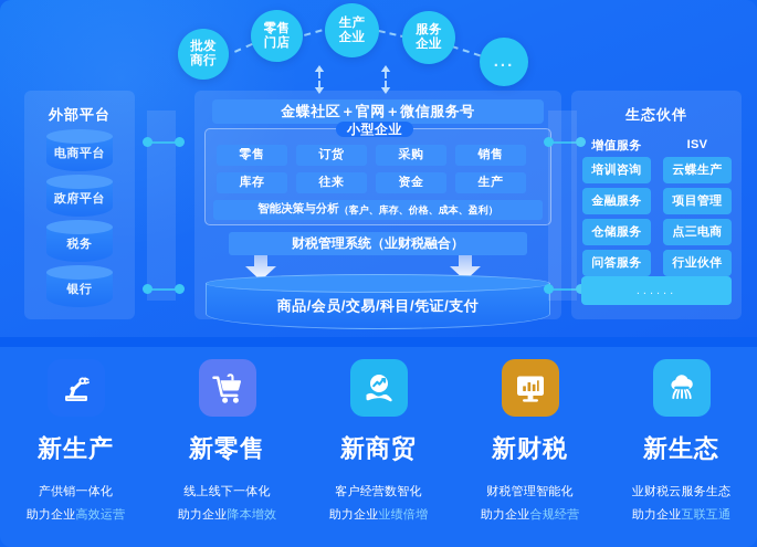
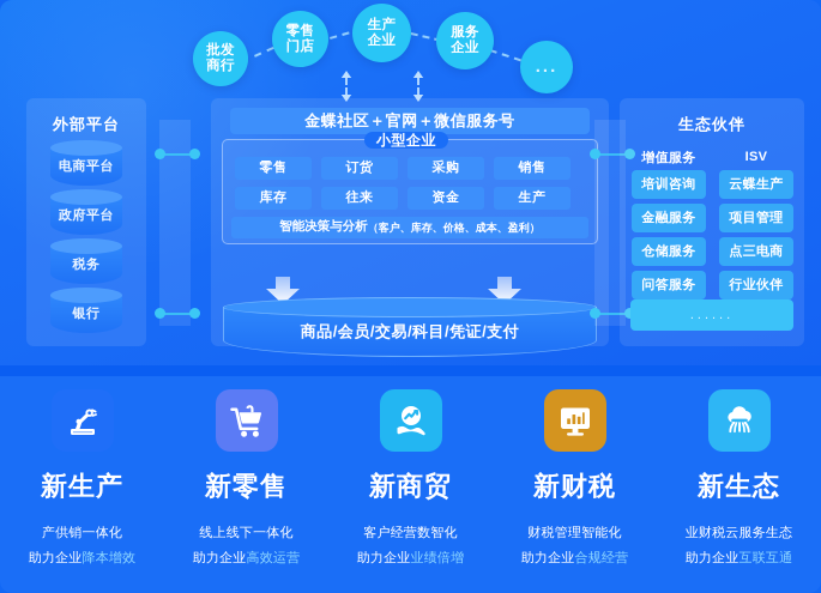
  批发
  商行
  零售
  门店
  生产
  企业
  服务
  企业
  ...
  外部平台
  电商平台
  政府平台
  税务
  银行
  金蝶社区＋官网＋微信服务号
  小型企业
  零售
  订货
  采购
  销售
  库存
  往来
  资金
  生产
  智能决策与分析
  （客户、库存、价格、成本、盈利）
- 财税管理系统（业财税融合）
  商品/会员/交易/科目/凭证/支付
  生态伙伴
  增值服务
  ISV
  培训咨询
  金融服务
  仓储服务
  问答服务
  云蝶生产
  项目管理
  点三电商
  行业伙伴
  ......
  新生产
  产供销一体化
- 助力企业高效运营
+ 助力企业降本增效
  新零售
  线上线下一体化
- 助力企业降本增效
+ 助力企业高效运营
  新商贸
  客户经营数智化
  助力企业业绩倍增
  新财税
  财税管理智能化
  助力企业合规经营
  新生态
  业财税云服务生态
  助力企业互联互通
